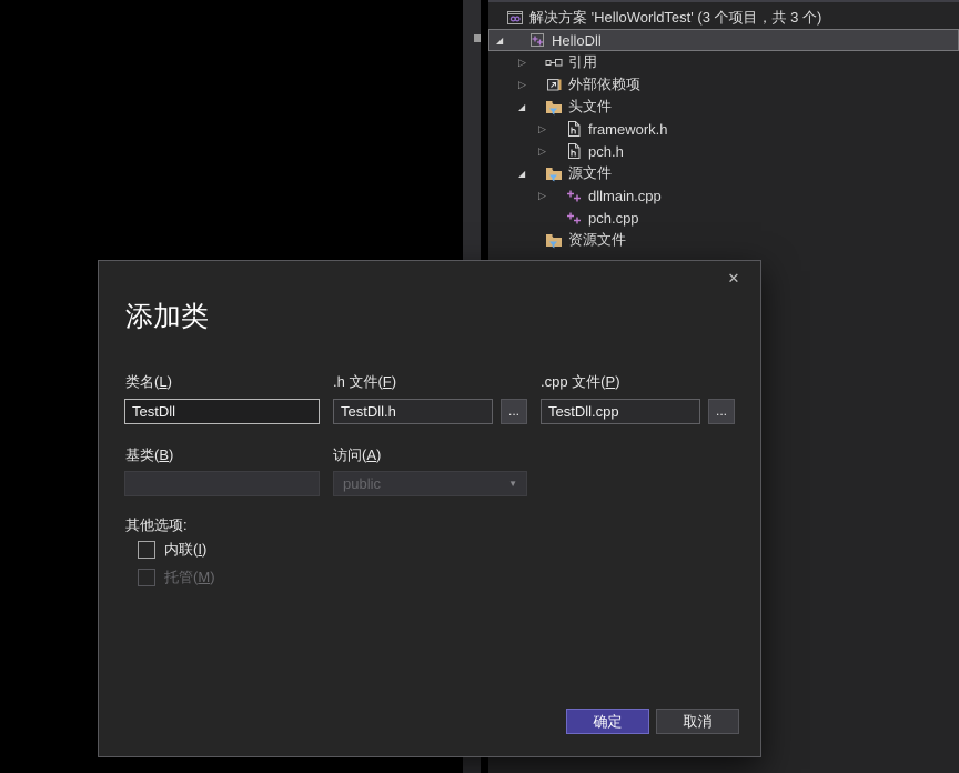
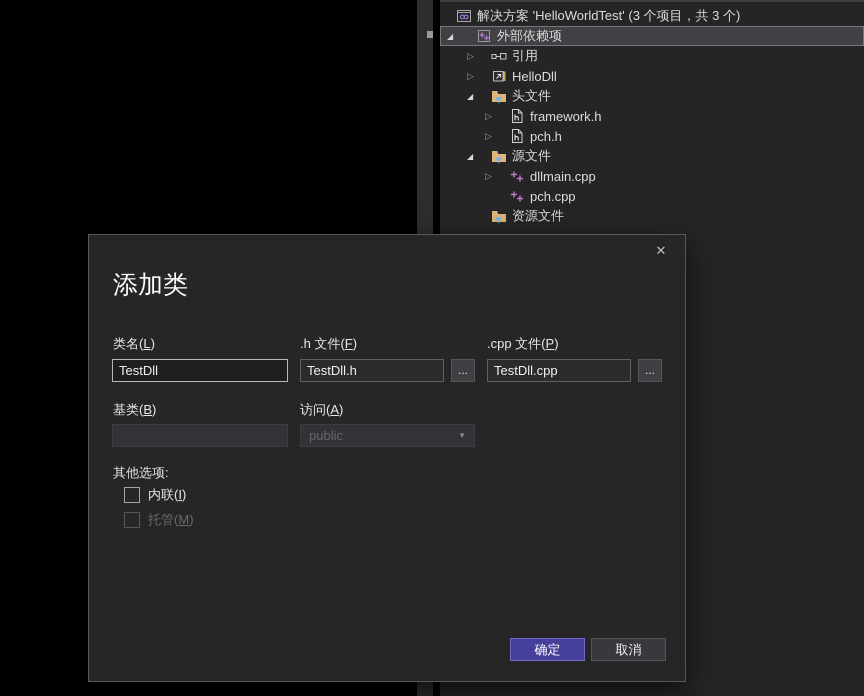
  解决方案 'HelloWorldTest' (3 个项目，共 3 个)
- HelloDll
+ 外部依赖项
  引用
- 外部依赖项
+ HelloDll
  头文件
  framework.h
  pch.h
  源文件
  dllmain.cpp
  pch.cpp
  资源文件
  ✕
  添加类
  类名(L)
  .h 文件(F)
  .cpp 文件(P)
  TestDll
  TestDll.h
  ...
  TestDll.cpp
  ...
  基类(B)
  访问(A)
  public
  ▼
  其他选项:
  内联(I)
  托管(M)
  确定
  取消
